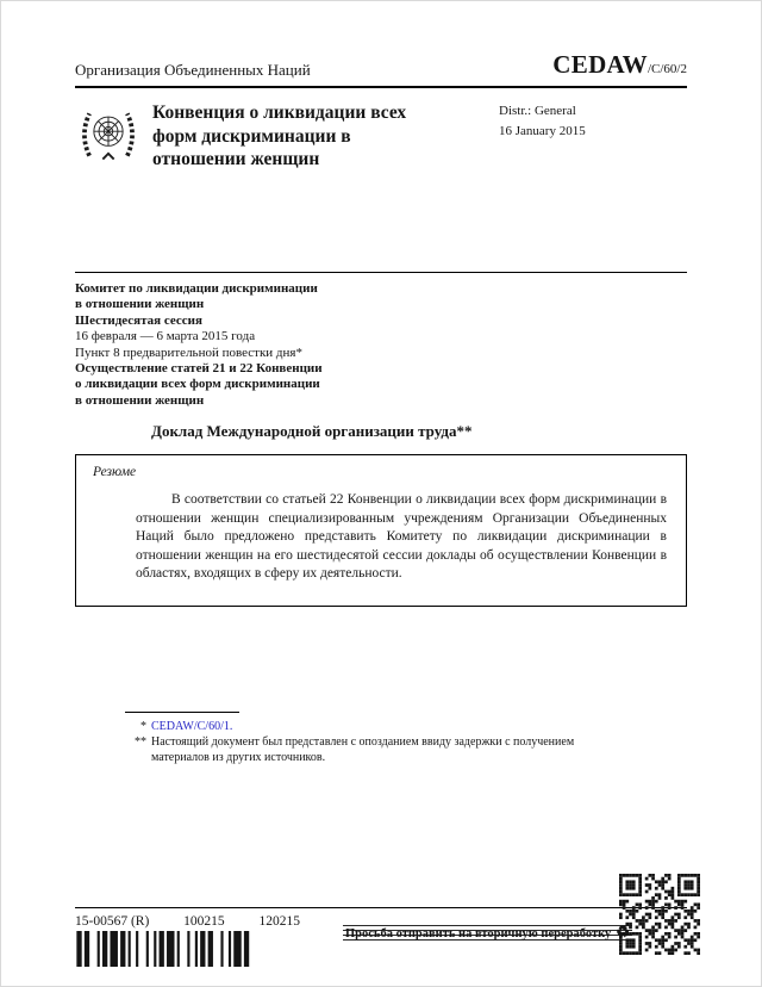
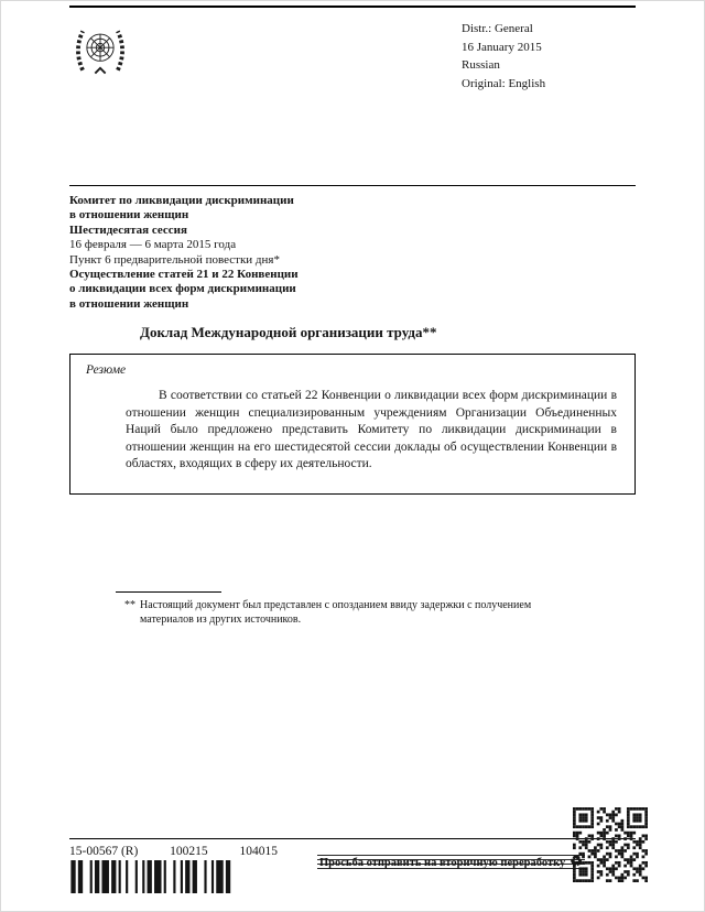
- Организация Объединенных Наций
- CEDAW/C/60/2
- Конвенция о ликвидации всех
- форм дискриминации в
- отношении женщин
  Distr.: General
  16 January 2015
+ Russian
+ Original: English
  Комитет по ликвидации дискриминации
  в отношении женщин
  Шестидесятая сессия
  16 февраля — 6 марта 2015 года
- Пункт 8 предварительной повестки дня*
+ Пункт 6 предварительной повестки дня*
  Осуществление статей 21 и 22 Конвенции
  о ликвидации всех форм дискриминации
  в отношении женщин
  Доклад Международной организации труда**
  Резюме
  В соответствии со статьей 22 Конвенции о ликвидации всех форм дискриминации в отношении женщин специализированным учреждениям Организации Объединенных Наций было предложено представить Комитету по ликвидации дискриминации в отношении женщин на его шестидесятой сессии доклады об осуществлении Конвенции в областях, входящих в сферу их деятельности.
- *
- CEDAW/C/60/1.
  **
  Настоящий документ был представлен с опозданием ввиду задержки с получением материалов из других источников.
- 15-00567 (R) 100215 120215
+ 15-00567 (R) 100215 104015
  Просьба отправить на вторичную переработку ♻
